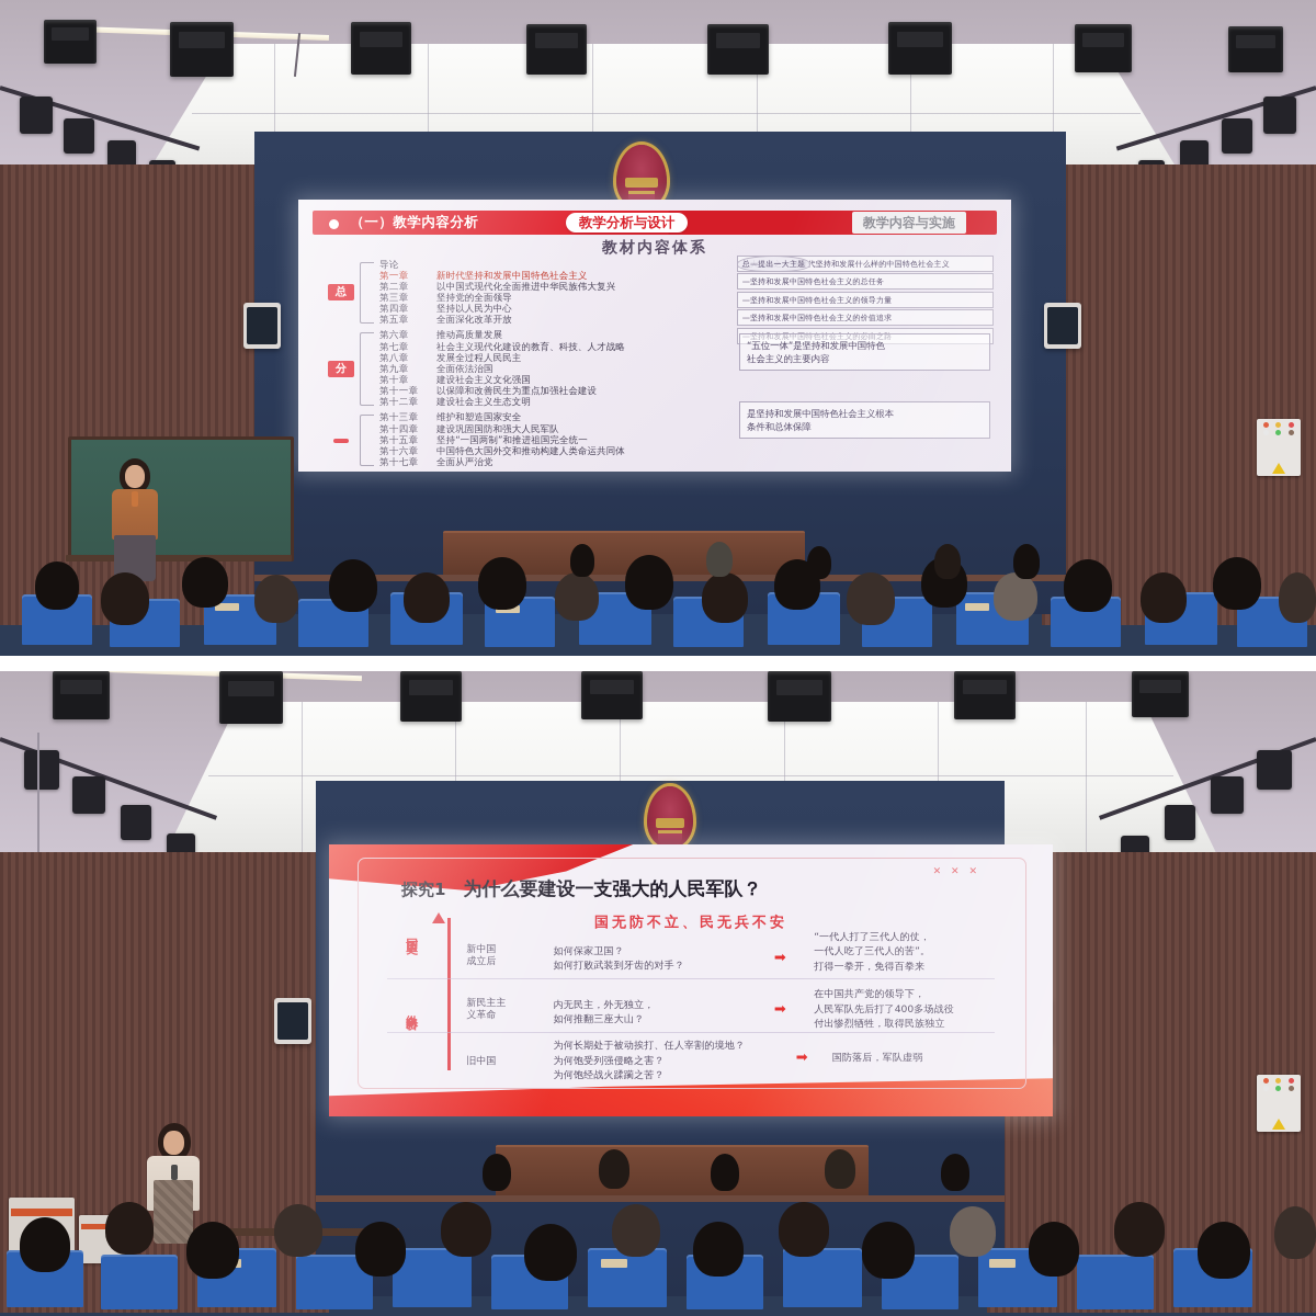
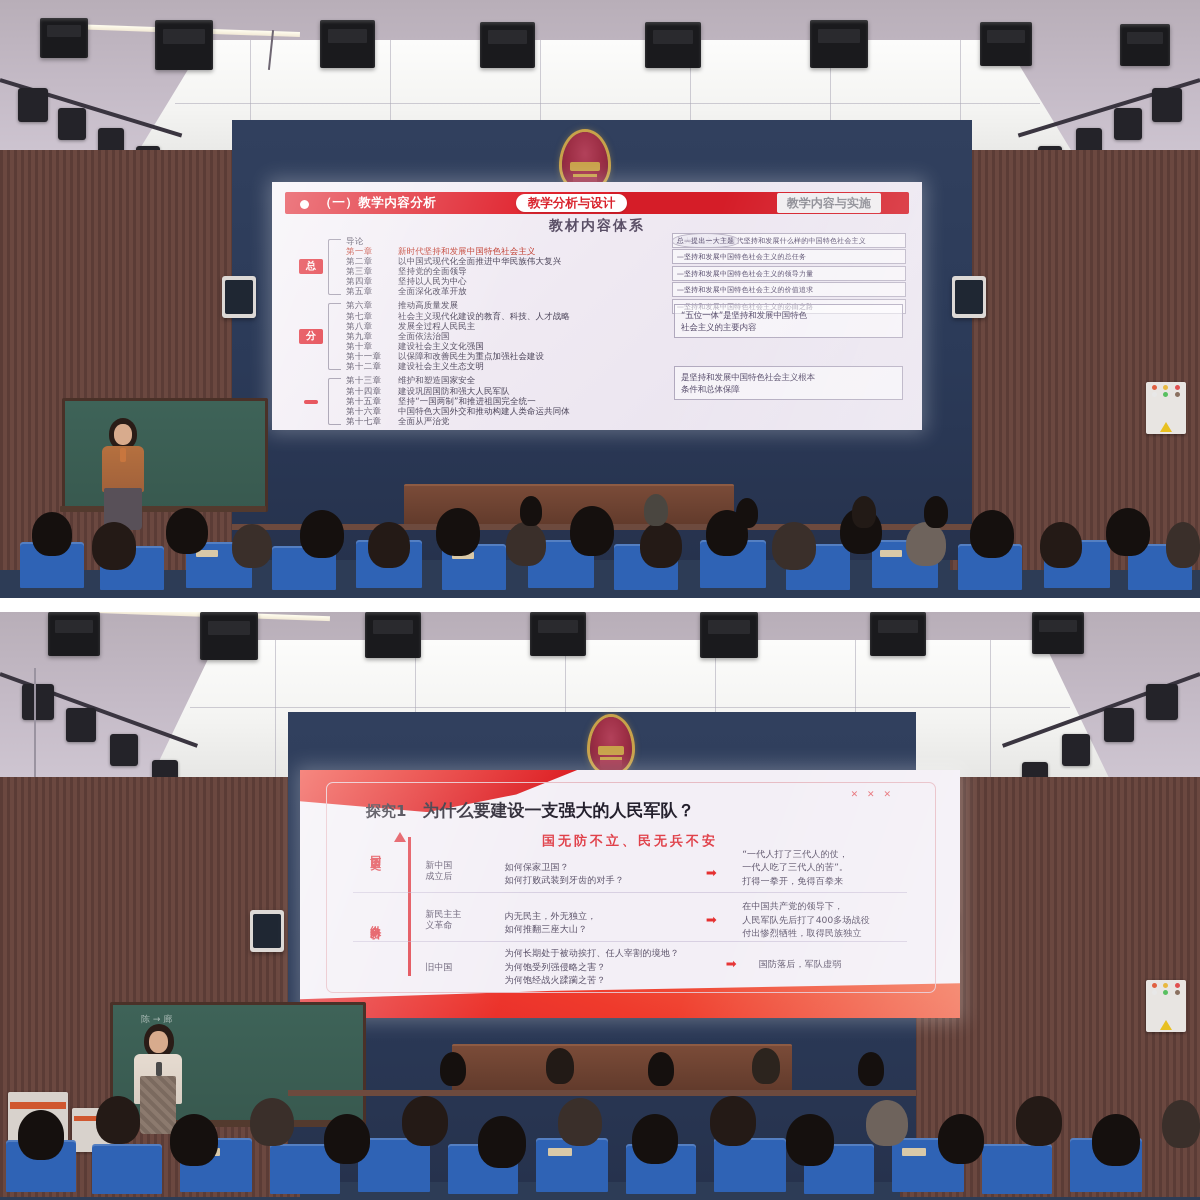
+ 陈 → 廊
